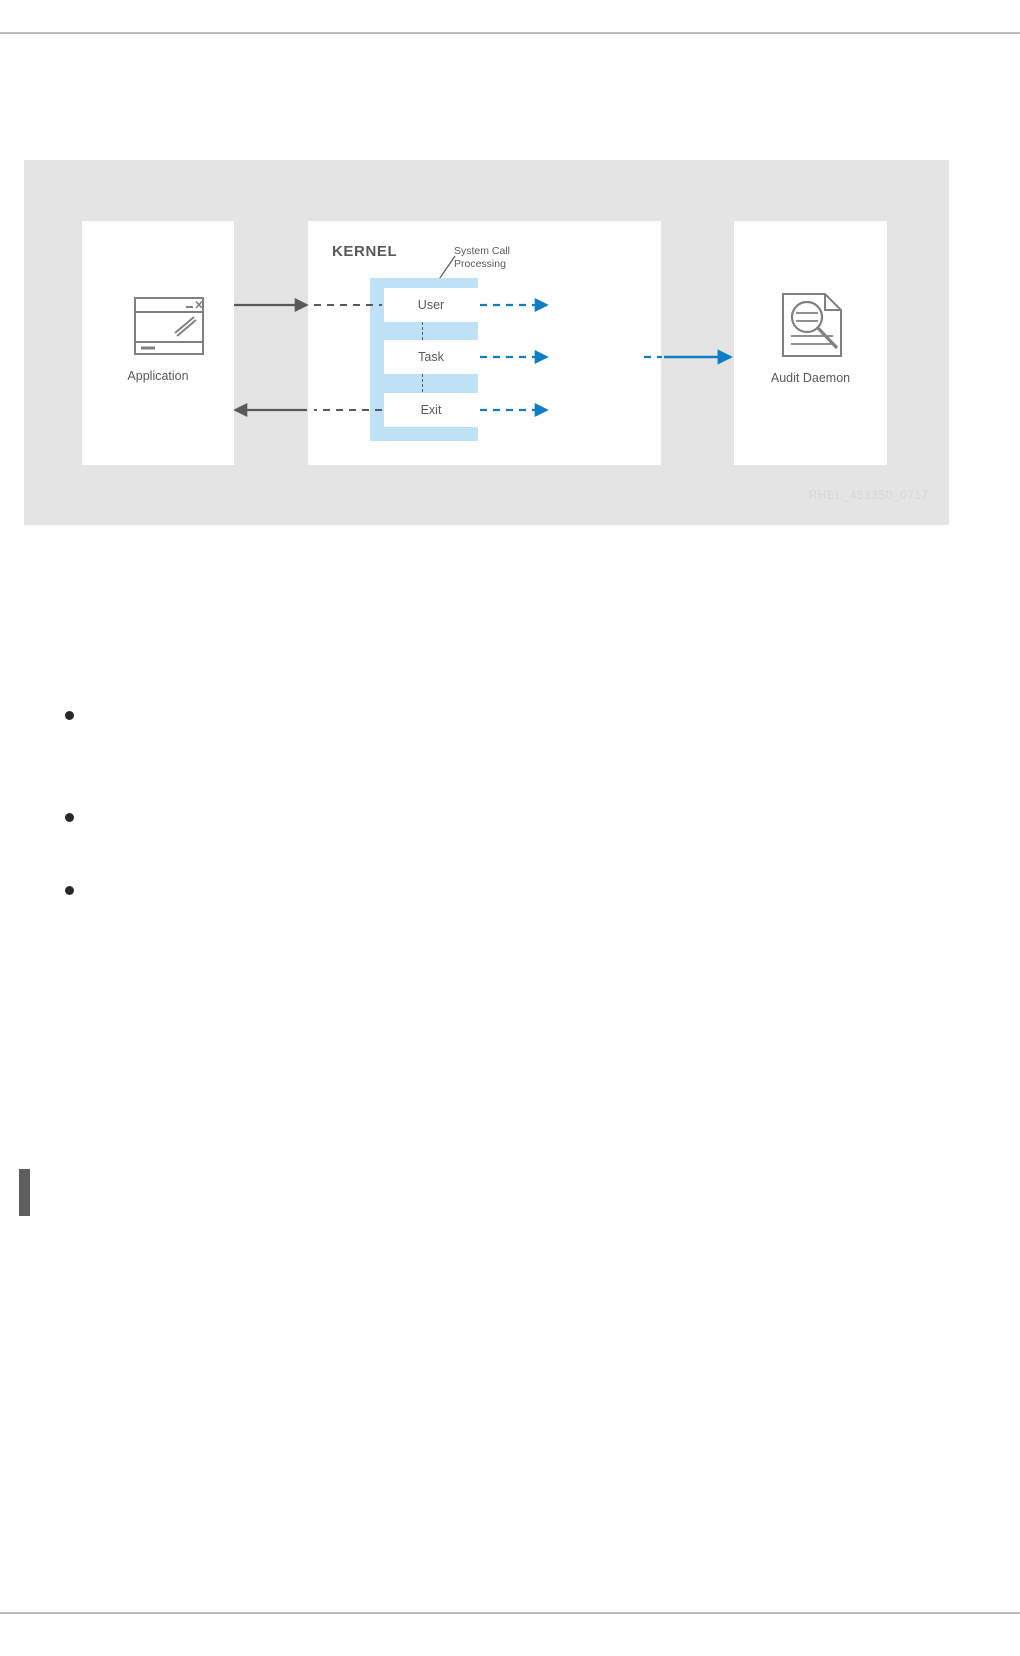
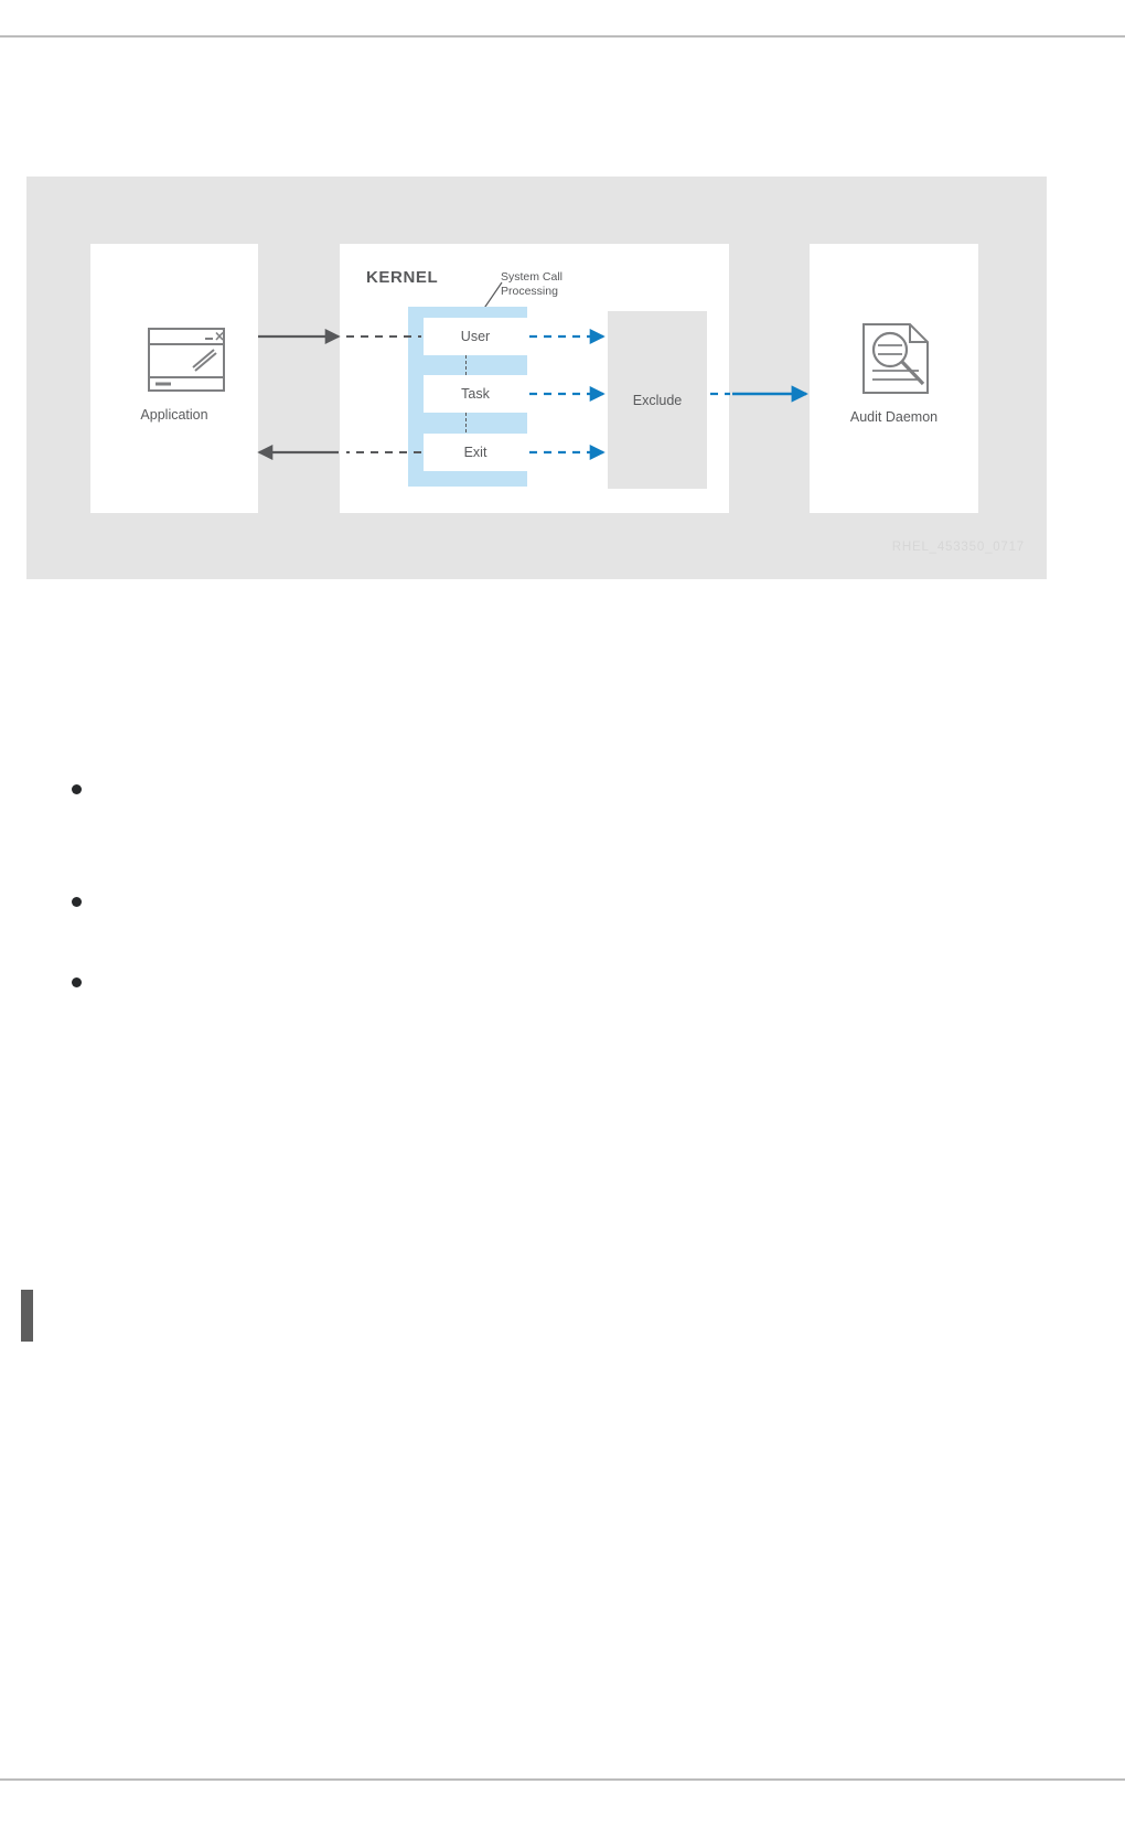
  Application
  KERNEL
  System Call
  Processing
  User
  Task
  Exit
+ Exclude
  Audit Daemon
